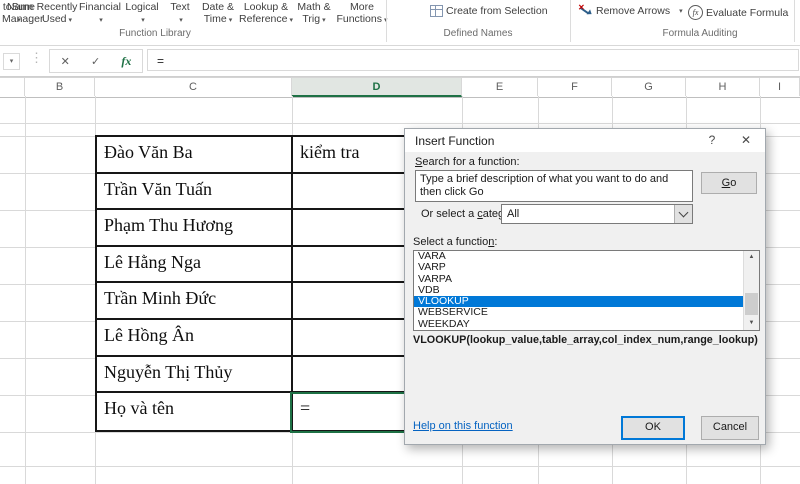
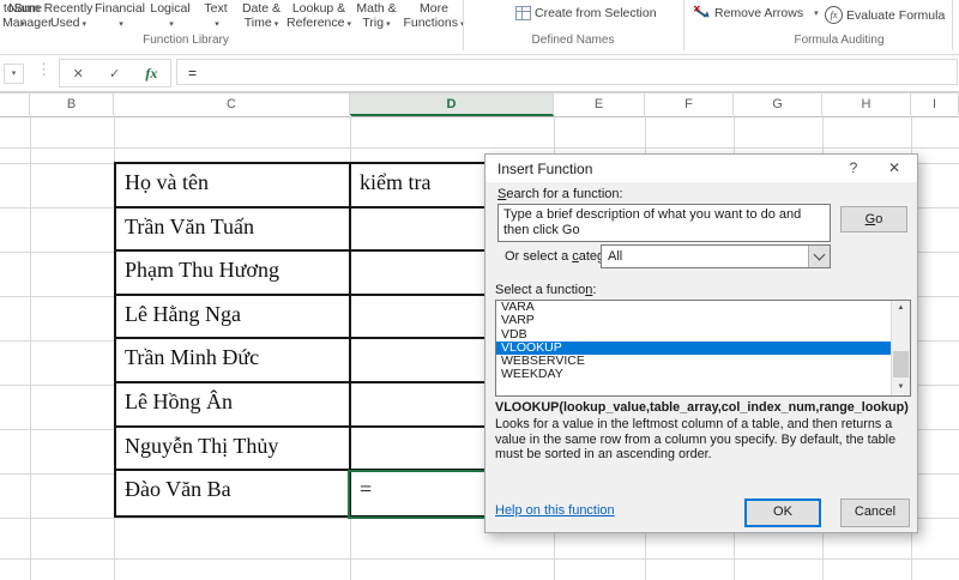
  toSum
  Recently
  Used
  Financial
  Logical
  Text
  Date &
  Time
  Lookup &
  Reference
  Math &
  Trig
  More
  Functions
  Function Library
  Name
  Manager
  Create from Selection
  Defined Names
  ✕
  Remove Arrows
  fx
  Evaluate Formula
  Formula Auditing
  ⋮
  ✕
  ✓
  fx
  =
  B
  C
  D
  E
  F
  G
  H
  I
- Đào Văn Ba
+ Họ và tên
  kiểm tra
  Trần Văn Tuấn
  Phạm Thu Hương
  Lê Hằng Nga
  Trần Minh Đức
  Lê Hồng Ân
  Nguyễn Thị Thủy
- Họ và tên
+ Đào Văn Ba
  =
  Insert Function
  ?
  ✕
  Search for a function:
  Type a brief description of what you want to do and then click Go
  Go
  Or select a cate
  All
  Select a function:
  VARA
  VARP
- VARPA
  VDB
  VLOOKUP
  WEBSERVICE
  WEEKDAY
  VLOOKUP(lookup_value,table_array,col_index_num,range_lookup)
+ Looks for a value in the leftmost column of a table, and then returns a value in the same row from a column you specify. By default, the table must be sorted in an ascending order.
  Help on this function
  OK
  Cancel
